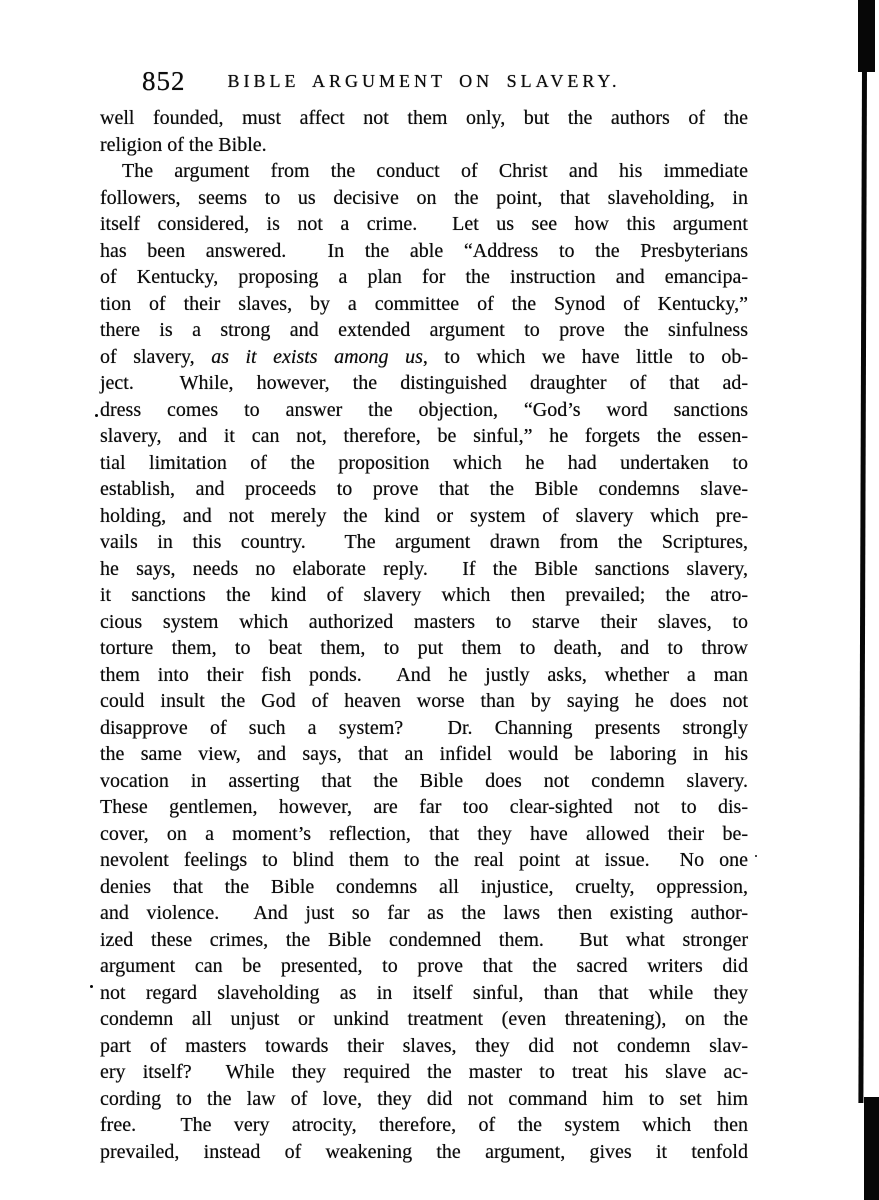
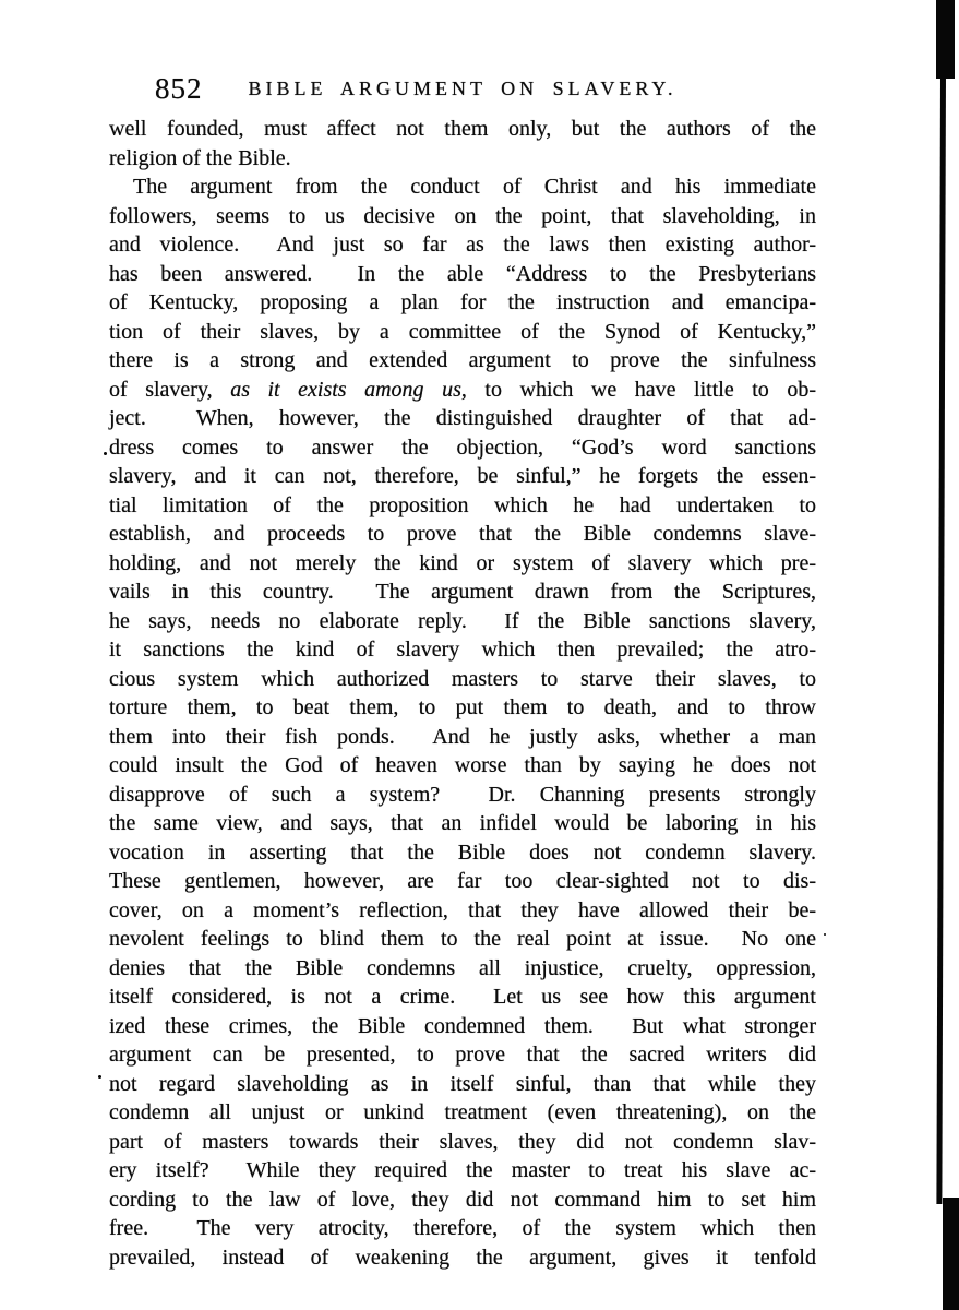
  852
  BIBLE ARGUMENT ON SLAVERY.
  well founded, must affect not them only, but the authors of the
  religion of the Bible.
  The argument from the conduct of Christ and his immediate
  followers, seems to us decisive on the point, that slaveholding, in
- itself considered, is not a crime. Let us see how this argument
+ and violence. And just so far as the laws then existing author-
  has been answered. In the able “Address to the Presbyterians
  of Kentucky, proposing a plan for the instruction and emancipa-
  tion of their slaves, by a committee of the Synod of Kentucky,”
  there is a strong and extended argument to prove the sinfulness
  of slavery, as it exists among us, to which we have little to ob-
- ject. While, however, the distinguished draughter of that ad-
+ ject. When, however, the distinguished draughter of that ad-
  dress comes to answer the objection, “God’s word sanctions
  slavery, and it can not, therefore, be sinful,” he forgets the essen-
  tial limitation of the proposition which he had undertaken to
  establish, and proceeds to prove that the Bible condemns slave-
  holding, and not merely the kind or system of slavery which pre-
  vails in this country. The argument drawn from the Scriptures,
  he says, needs no elaborate reply. If the Bible sanctions slavery,
  it sanctions the kind of slavery which then prevailed; the atro-
  cious system which authorized masters to starve their slaves, to
  torture them, to beat them, to put them to death, and to throw
  them into their fish ponds. And he justly asks, whether a man
  could insult the God of heaven worse than by saying he does not
  disapprove of such a system? Dr. Channing presents strongly
  the same view, and says, that an infidel would be laboring in his
  vocation in asserting that the Bible does not condemn slavery.
  These gentlemen, however, are far too clear-sighted not to dis-
  cover, on a moment’s reflection, that they have allowed their be-
  nevolent feelings to blind them to the real point at issue. No one
  denies that the Bible condemns all injustice, cruelty, oppression,
- and violence. And just so far as the laws then existing author-
+ itself considered, is not a crime. Let us see how this argument
  ized these crimes, the Bible condemned them. But what stronger
  argument can be presented, to prove that the sacred writers did
  not regard slaveholding as in itself sinful, than that while they
  condemn all unjust or unkind treatment (even threatening), on the
  part of masters towards their slaves, they did not condemn slav-
  ery itself? While they required the master to treat his slave ac-
  cording to the law of love, they did not command him to set him
  free. The very atrocity, therefore, of the system which then
  prevailed, instead of weakening the argument, gives it tenfold
